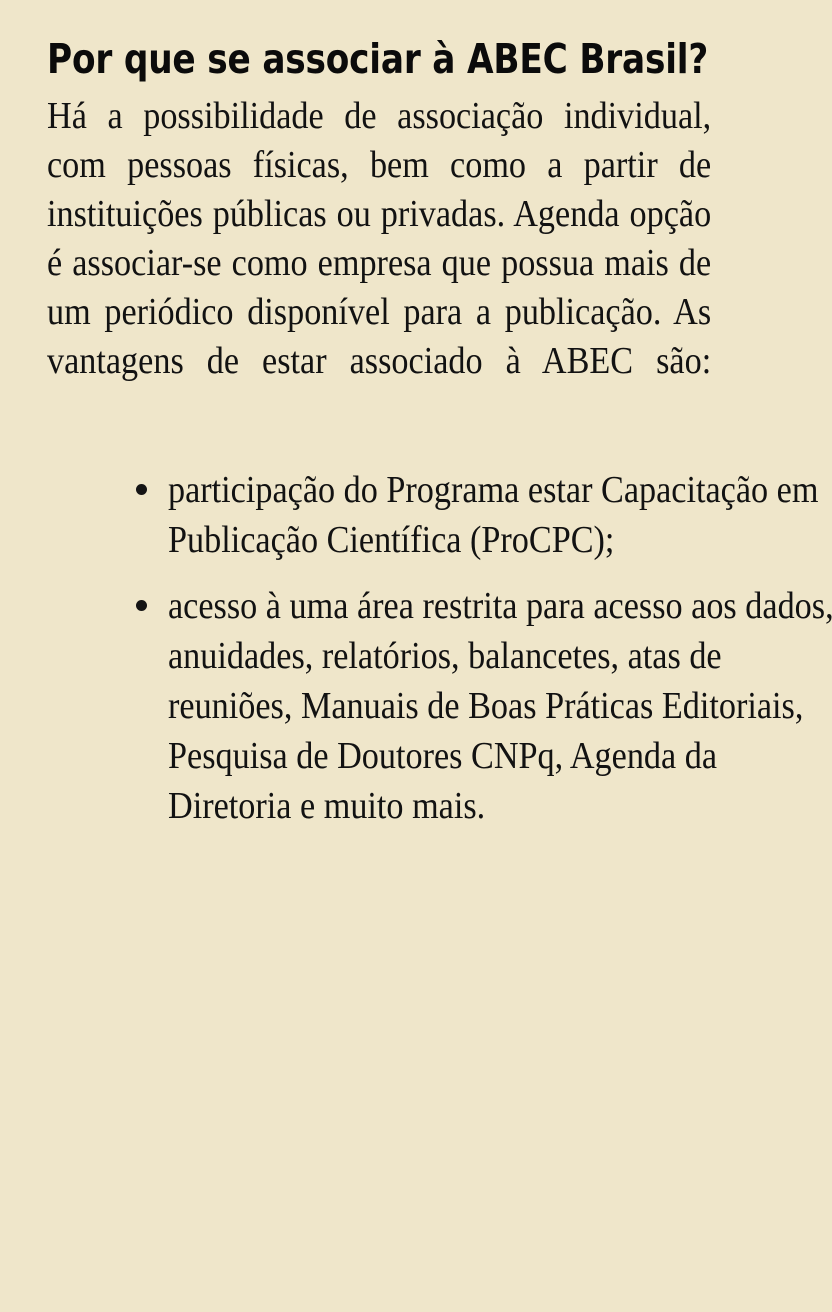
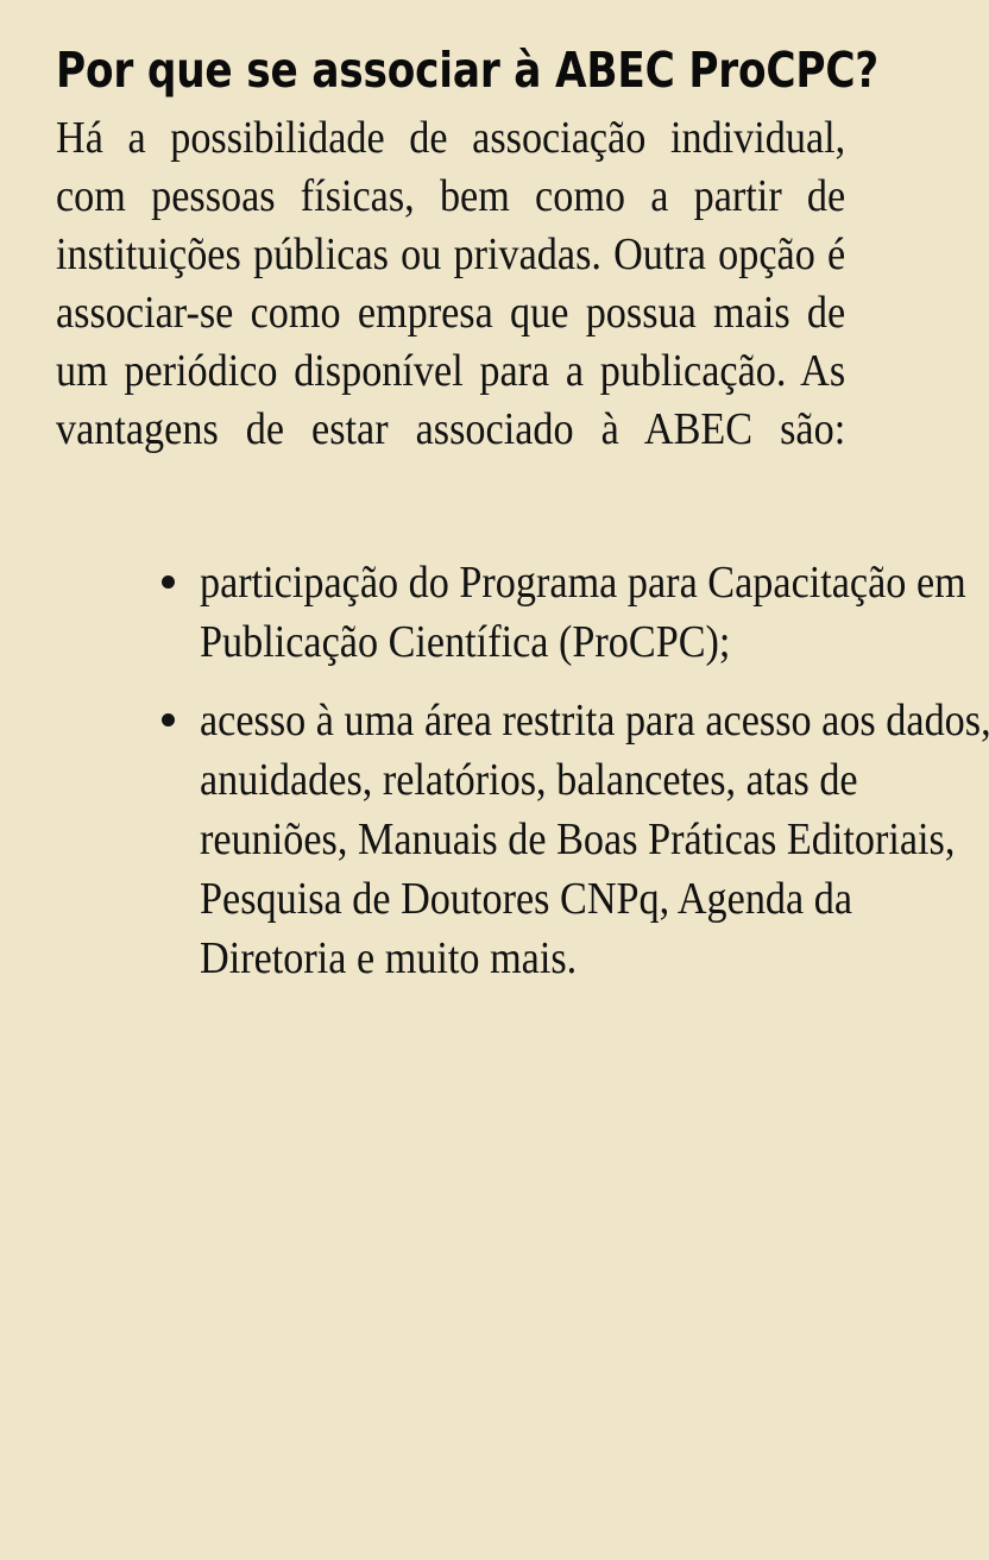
- Por que se associar à ABEC Brasil?
+ Por que se associar à ABEC ProCPC?
- Há a possibilidade de associação individual, com pessoas físicas, bem como a partir de instituições públicas ou privadas. Agenda opção é associar-se como empresa que possua mais de um periódico disponível para a publicação. As vantagens de estar associado à ABEC são:
+ Há a possibilidade de associação individual, com pessoas físicas, bem como a partir de instituições públicas ou privadas. Outra opção é associar-se como empresa que possua mais de um periódico disponível para a publicação. As vantagens de estar associado à ABEC são:
- participação do Programa estar Capacitação em Publicação Científica (ProCPC);
+ participação do Programa para Capacitação em Publicação Científica (ProCPC);
  acesso à uma área restrita para acesso aos dados, anuidades, relatórios, balancetes, atas de reuniões, Manuais de Boas Práticas Editoriais, Pesquisa de Doutores CNPq, Agenda da Diretoria e muito mais.
